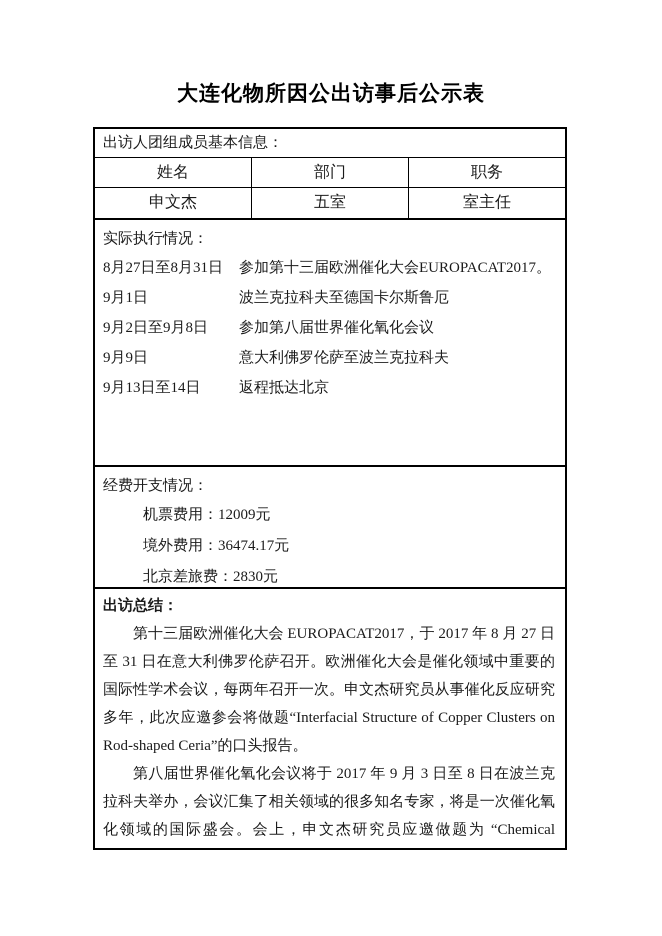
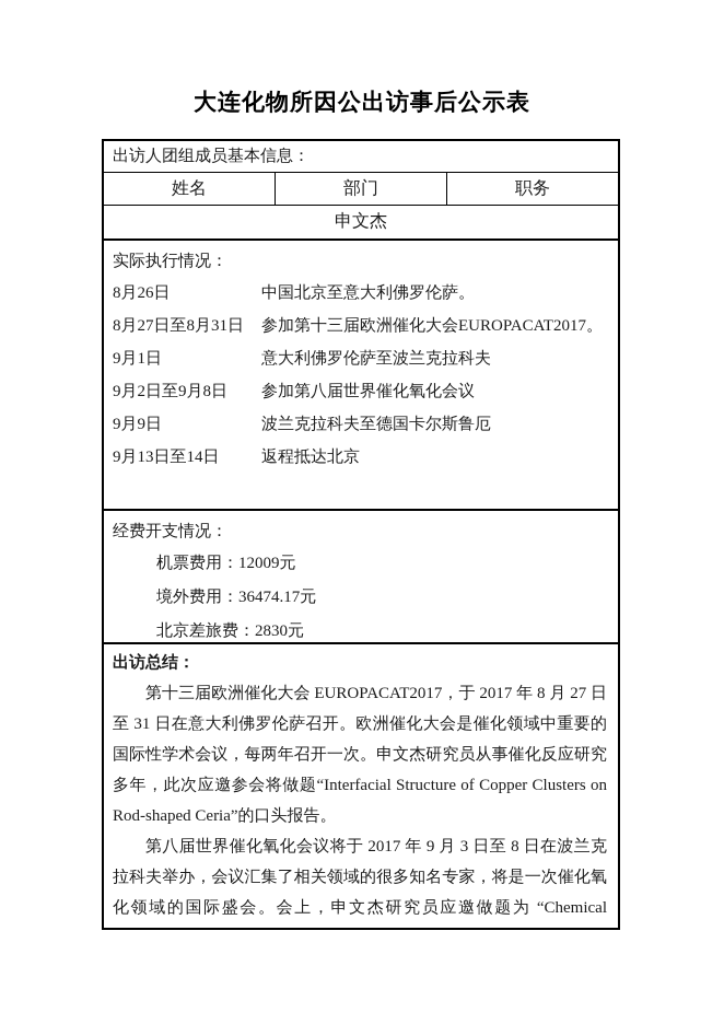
  大连化物所因公出访事后公示表
  出访人团组成员基本信息：
  姓名
  部门
  职务
  申文杰
- 五室
- 室主任
  实际执行情况：
+ 8月26日
+ 中国北京至意大利佛罗伦萨。
  8月27日至8月31日
  参加第十三届欧洲催化大会EUROPACAT2017。
  9月1日
- 波兰克拉科夫至德国卡尔斯鲁厄
+ 意大利佛罗伦萨至波兰克拉科夫
  9月2日至9月8日
  参加第八届世界催化氧化会议
  9月9日
- 意大利佛罗伦萨至波兰克拉科夫
+ 波兰克拉科夫至德国卡尔斯鲁厄
  9月13日至14日
  返程抵达北京
  经费开支情况：
  机票费用：12009元
  境外费用：36474.17元
  北京差旅费：2830元
  出访总结：
  第十三届欧洲催化大会 EUROPACAT2017，于 2017 年 8 月 27 日至 31 日在意大利佛罗伦萨召开。欧洲催化大会是催化领域中重要的国际性学术会议，每两年召开一次。申文杰研究员从事催化反应研究多年，此次应邀参会将做题“Interfacial Structure of Copper Clusters on Rod-shaped Ceria”的口头报告。
  第八届世界催化氧化会议将于 2017 年 9 月 3 日至 8 日在波兰克拉科夫举办，会议汇集了相关领域的很多知名专家，将是一次催化氧化领域的国际盛会。会上，申文杰研究员应邀做题为 “Chemical
